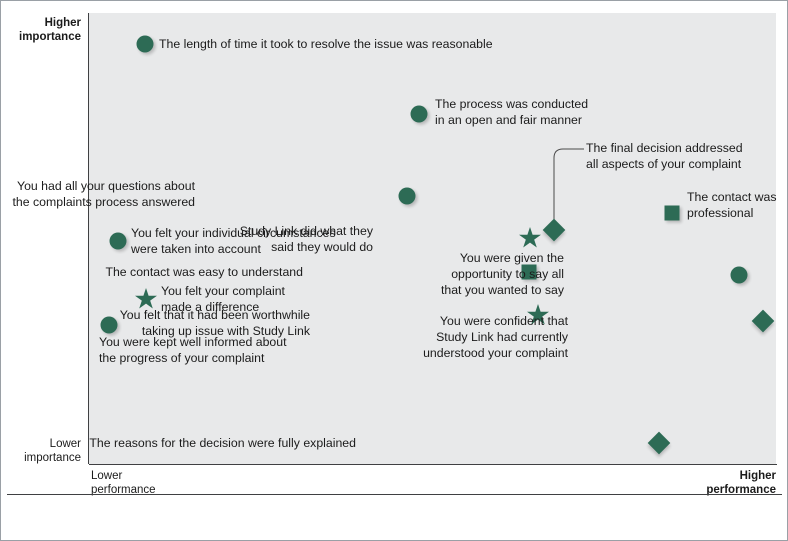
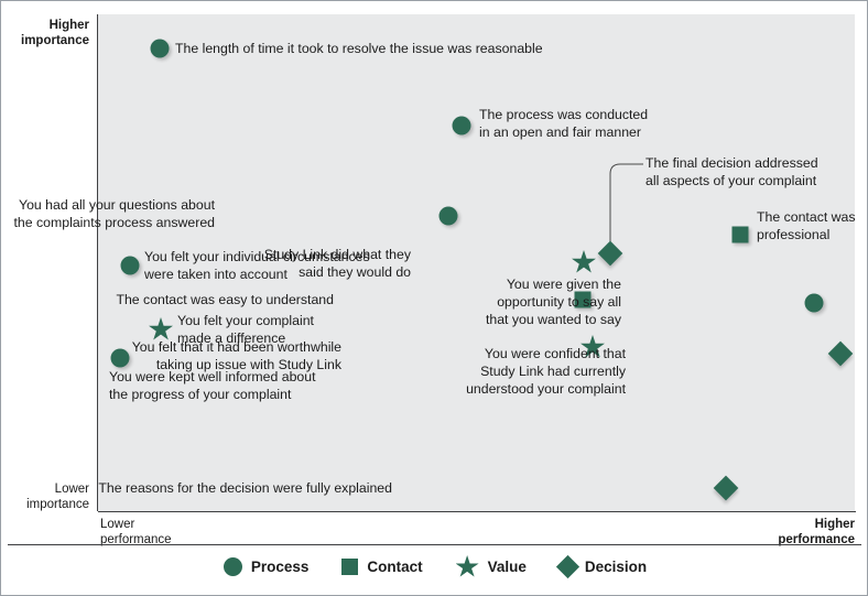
  Higher
  importance
  Lower
  importance
  Lower
  performance
  Higher
  performance
  The length of time it took to resolve the issue was reasonable
  The process was conducted
  in an open and fair manner
  You had all your questions about
  the complaints process answered
  You felt your individual circumstances
  were taken into account
  You were kept well informed about
  the progress of your complaint
  You were given the
  opportunity to say all
  that you wanted to say
  The contact was
  professional
  The contact was easy to understand
  You felt your complaint
  made a difference
  You felt that it had been worthwhile
  taking up issue with Study Link
  Study Link did what they
  said they would do
  The final decision addressed
  all aspects of your complaint
  You were confident that
  Study Link had currently
  understood your complaint
  The reasons for the decision were fully explained
+ Process
+ Contact
+ Value
+ Decision
